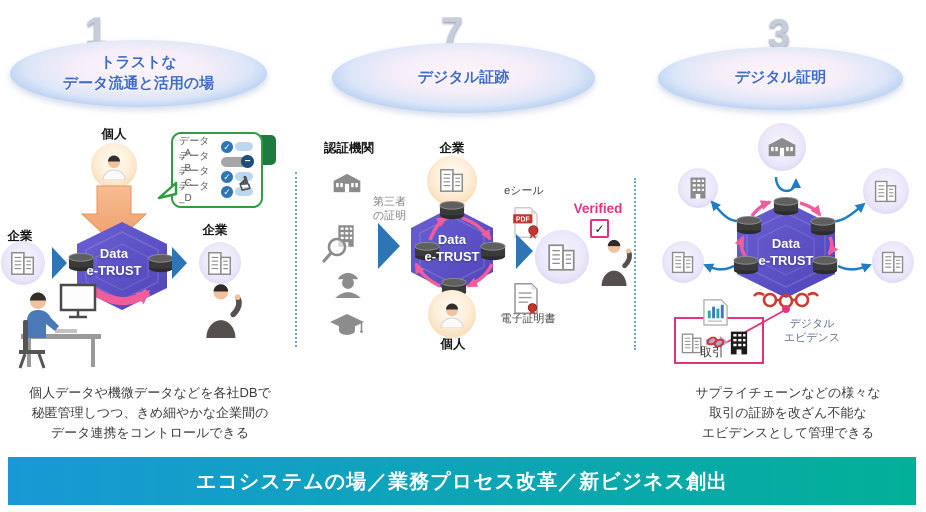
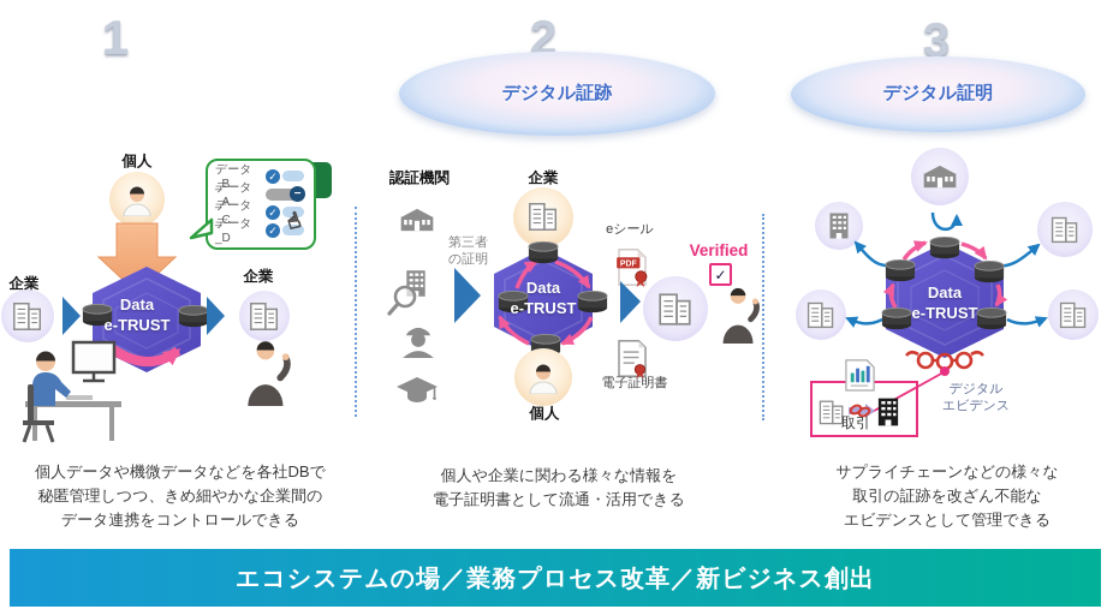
  1
- トラストな
- データ流通と活用の場
  Data
  e-TRUST
  個人
  企業
  企業
- データ_A
+ データ_B
  ✓
- データ_B
+ データ_A
  −
  データ_C
  ✓
  データ_D
  ✓
  個人データや機微データなどを各社DBで
  秘匿管理しつつ、きめ細やかな企業間の
  データ連携をコントロールできる
- 7
+ 2
  デジタル証跡
  Data
  e-TRUST
  認証機関
  第三者
  の証明
  企業
  個人
  eシール
  Verified
  ✓
  電子証明書
+ 個人や企業に関わる様々な情報を
+ 電子証明書として流通・活用できる
  3
  デジタル証明
  Data
  e-TRUST
  取引
  デジタル
  エビデンス
  サプライチェーンなどの様々な
  取引の証跡を改ざん不能な
  エビデンスとして管理できる
  エコシステムの場／業務プロセス改革／新ビジネス創出
